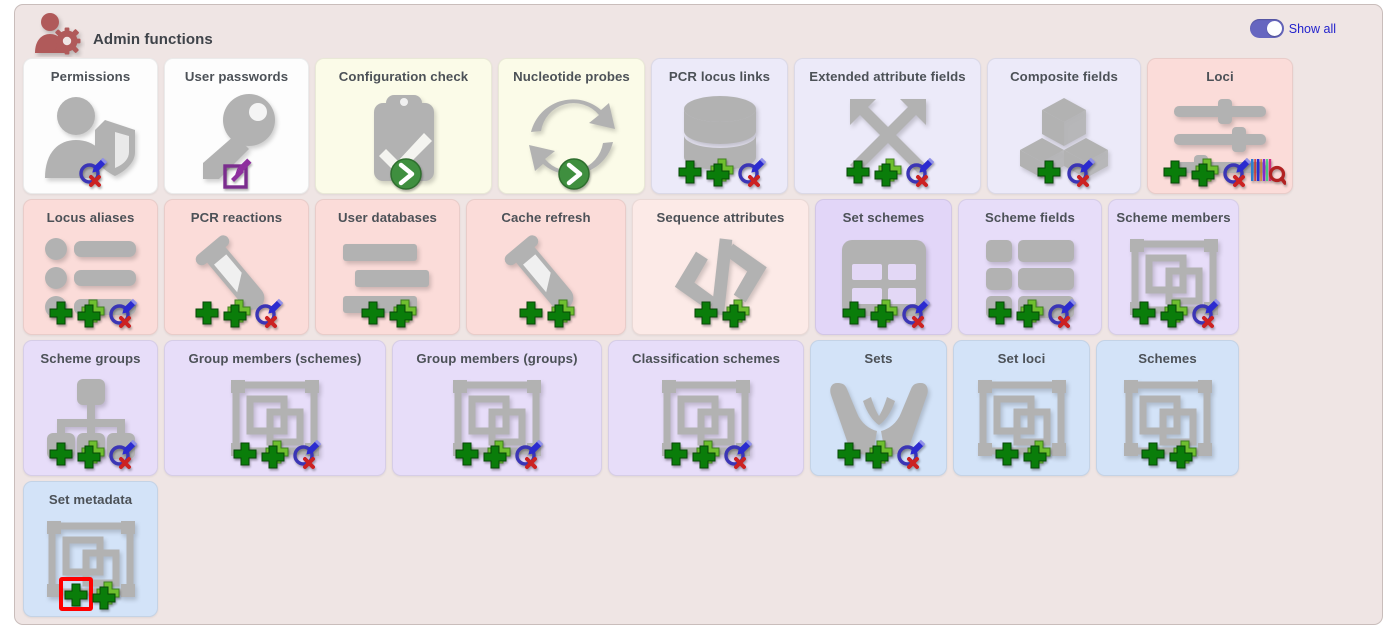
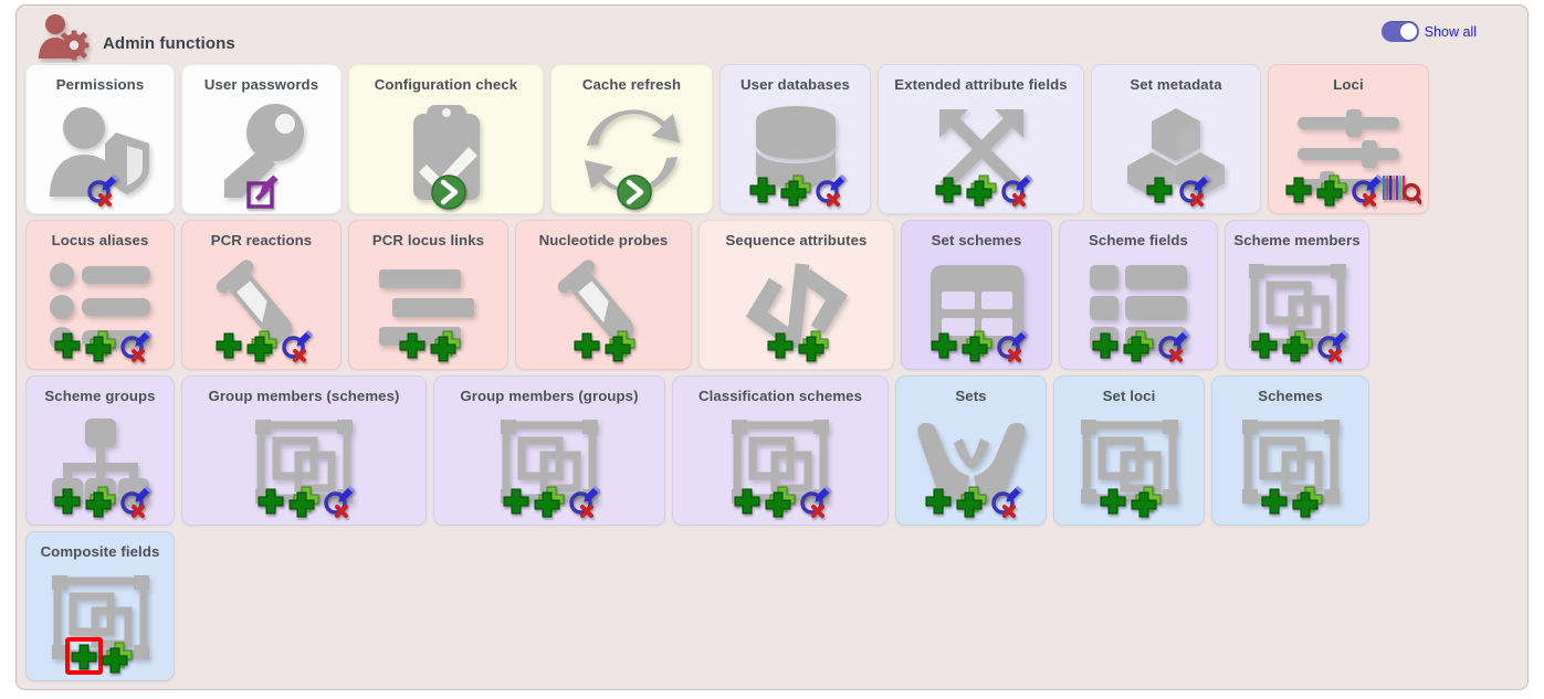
  Admin functions
  Show all
  Permissions
  User passwords
  Configuration check
- Nucleotide probes
+ Cache refresh
- PCR locus links
+ User databases
  Extended attribute fields
- Composite fields
+ Set metadata
  Loci
  Locus aliases
  PCR reactions
- User databases
+ PCR locus links
- Cache refresh
+ Nucleotide probes
  Sequence attributes
  Set schemes
  Scheme fields
  Scheme members
  Scheme groups
  Group members (schemes)
  Group members (groups)
  Classification schemes
  Sets
  Set loci
  Schemes
- Set metadata
+ Composite fields
